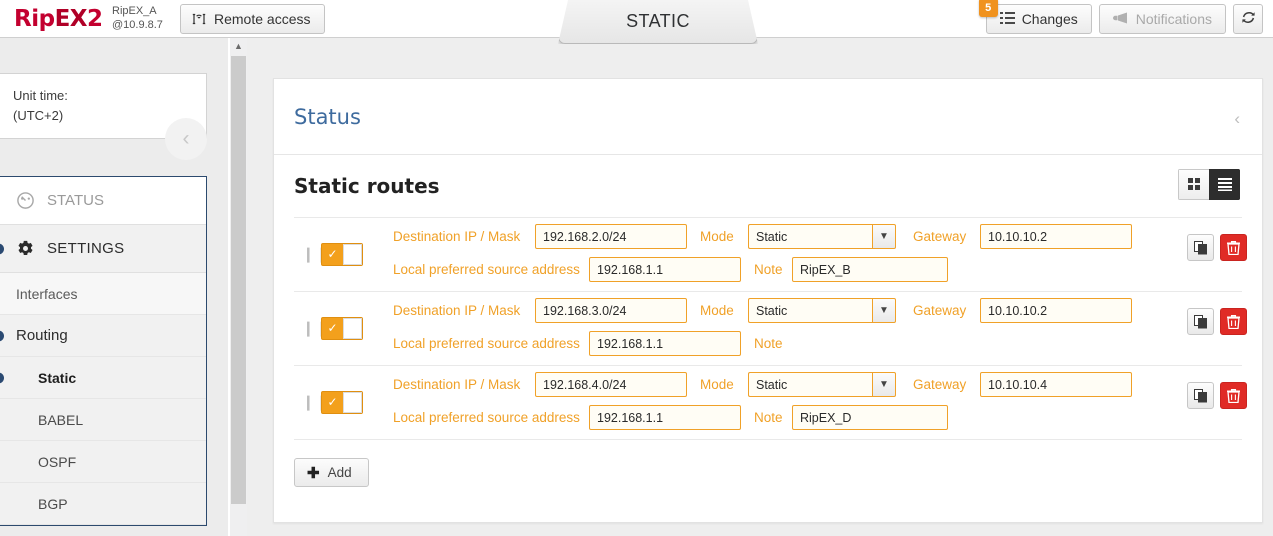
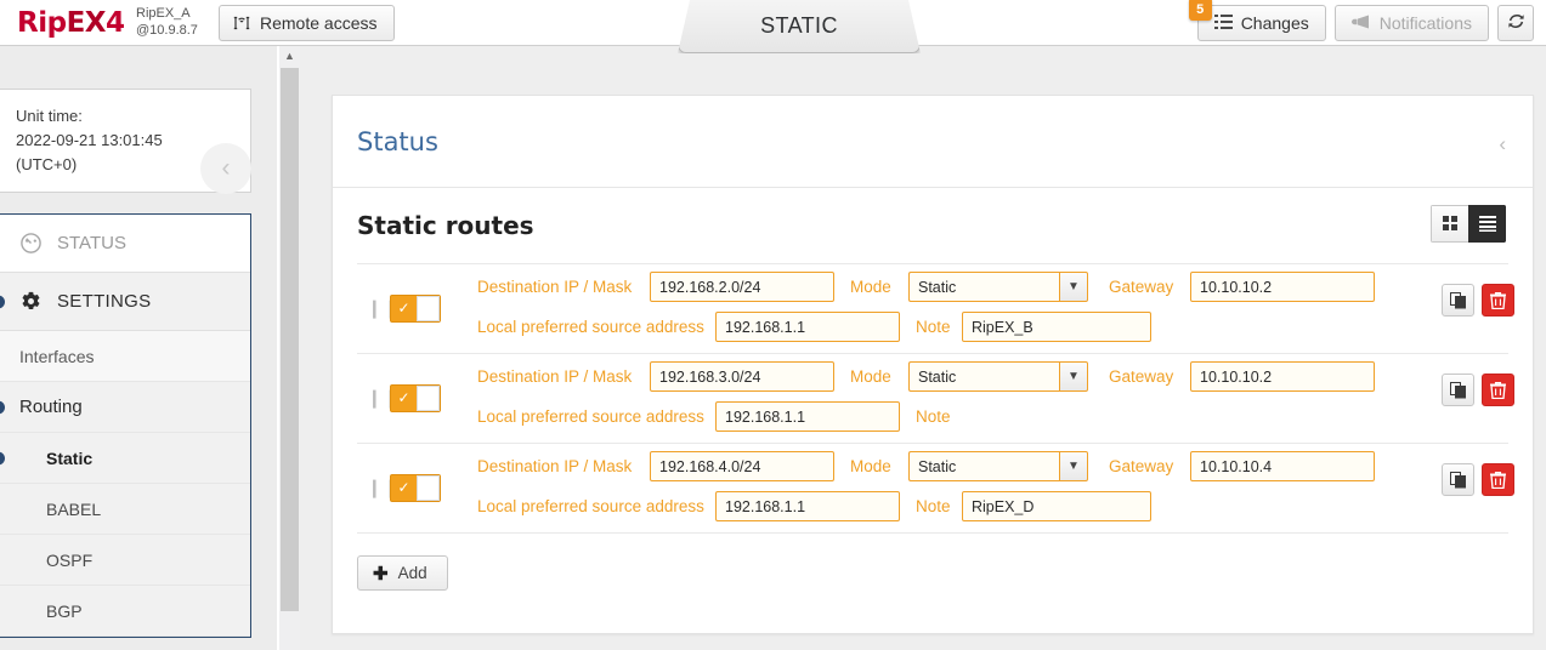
- RipEX2
+ RipEX4
  RipEX_A
  @10.9.8.7
  Remote access
  STATIC
  5
  Changes
  Notifications
  Unit time:
+ 2022-09-21 13:01:45
- (UTC+2)
+ (UTC+0)
  ‹
  STATUS
  SETTINGS
  Interfaces
  Routing
  Static
  BABEL
  OSPF
  BGP
  ▲
  Status
  ‹
  Static routes
  ✓
  Destination IP / Mask
  192.168.2.0/24
  Mode
  Static
  ▼
  Gateway
  10.10.10.2
  Local preferred source address
  192.168.1.1
  Note
  RipEX_B
  ✓
  Destination IP / Mask
  192.168.3.0/24
  Mode
  Static
  ▼
  Gateway
  10.10.10.2
  Local preferred source address
  192.168.1.1
  Note
  ✓
  Destination IP / Mask
  192.168.4.0/24
  Mode
  Static
  ▼
  Gateway
  10.10.10.4
  Local preferred source address
  192.168.1.1
  Note
  RipEX_D
  ✚
  Add
